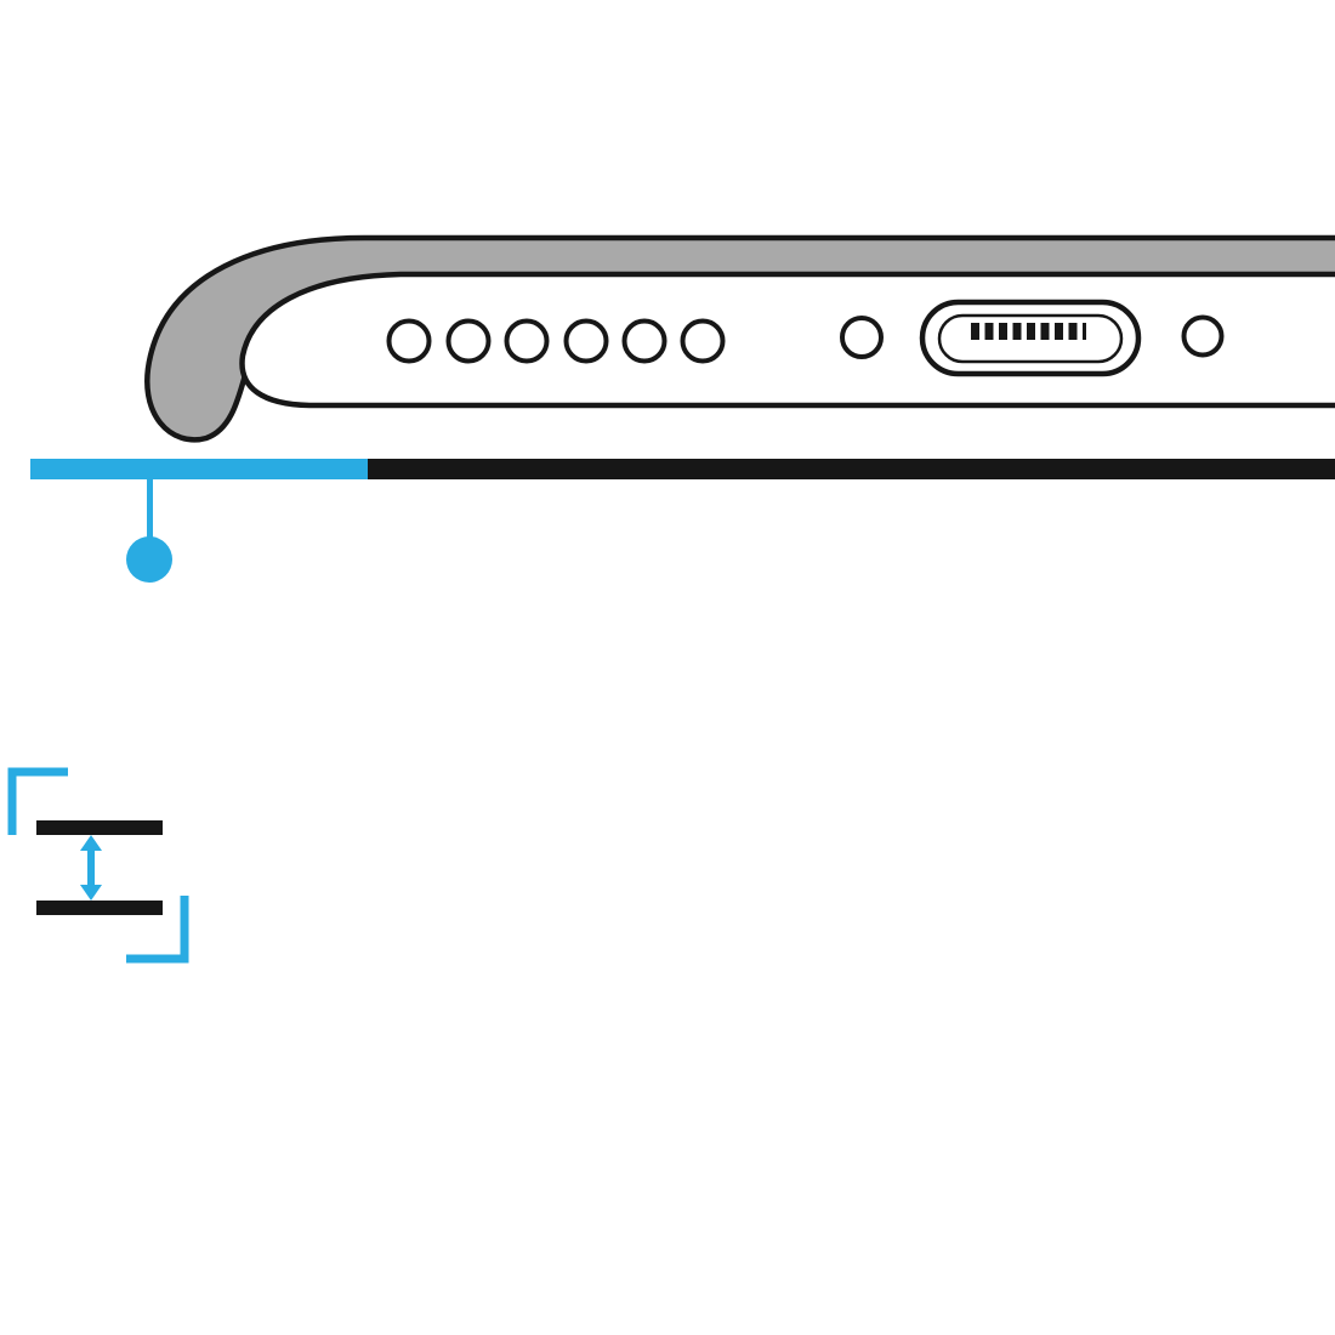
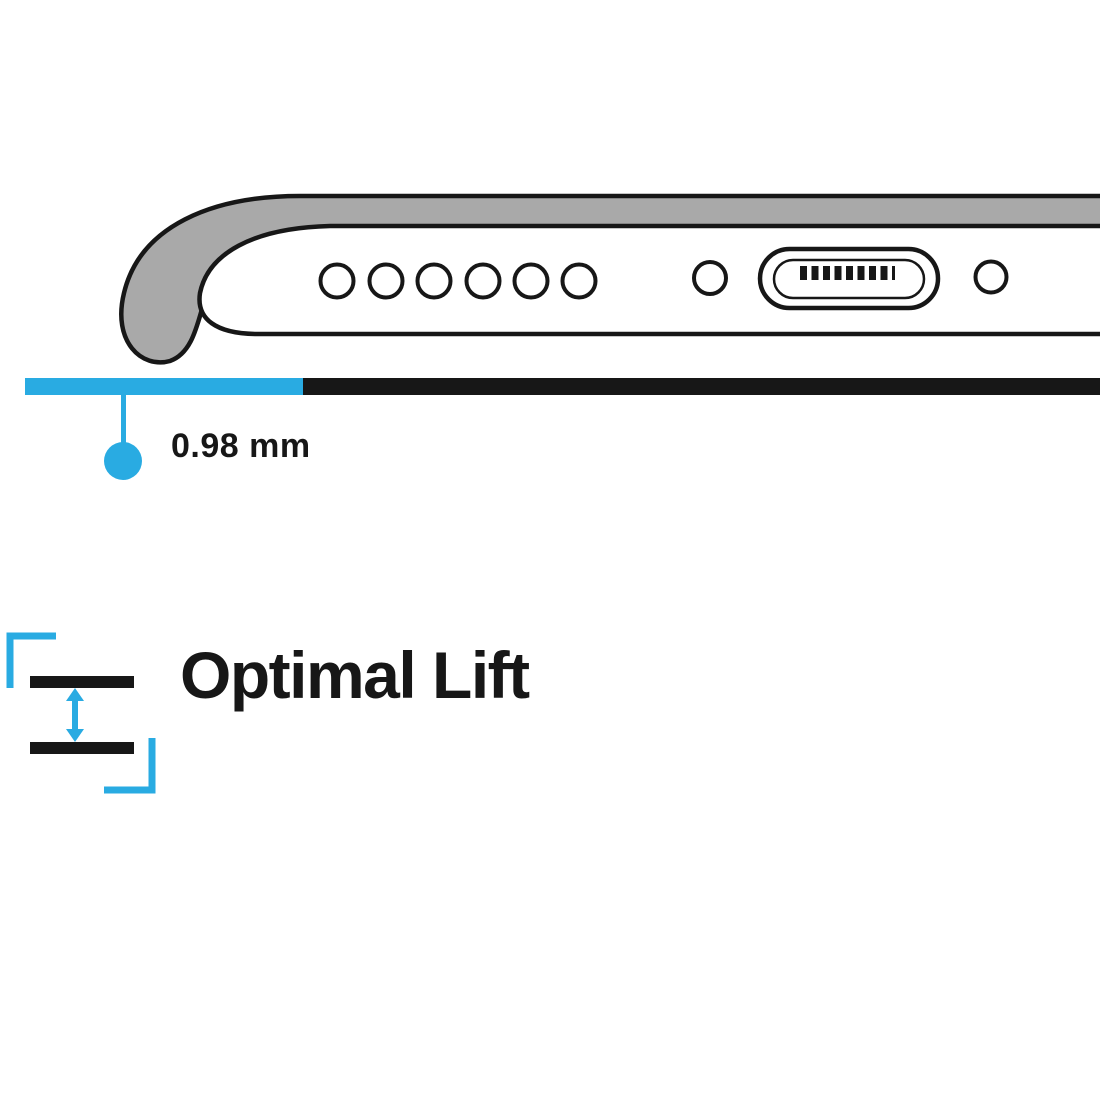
+ 0.98 mm
+ Optimal Lift
